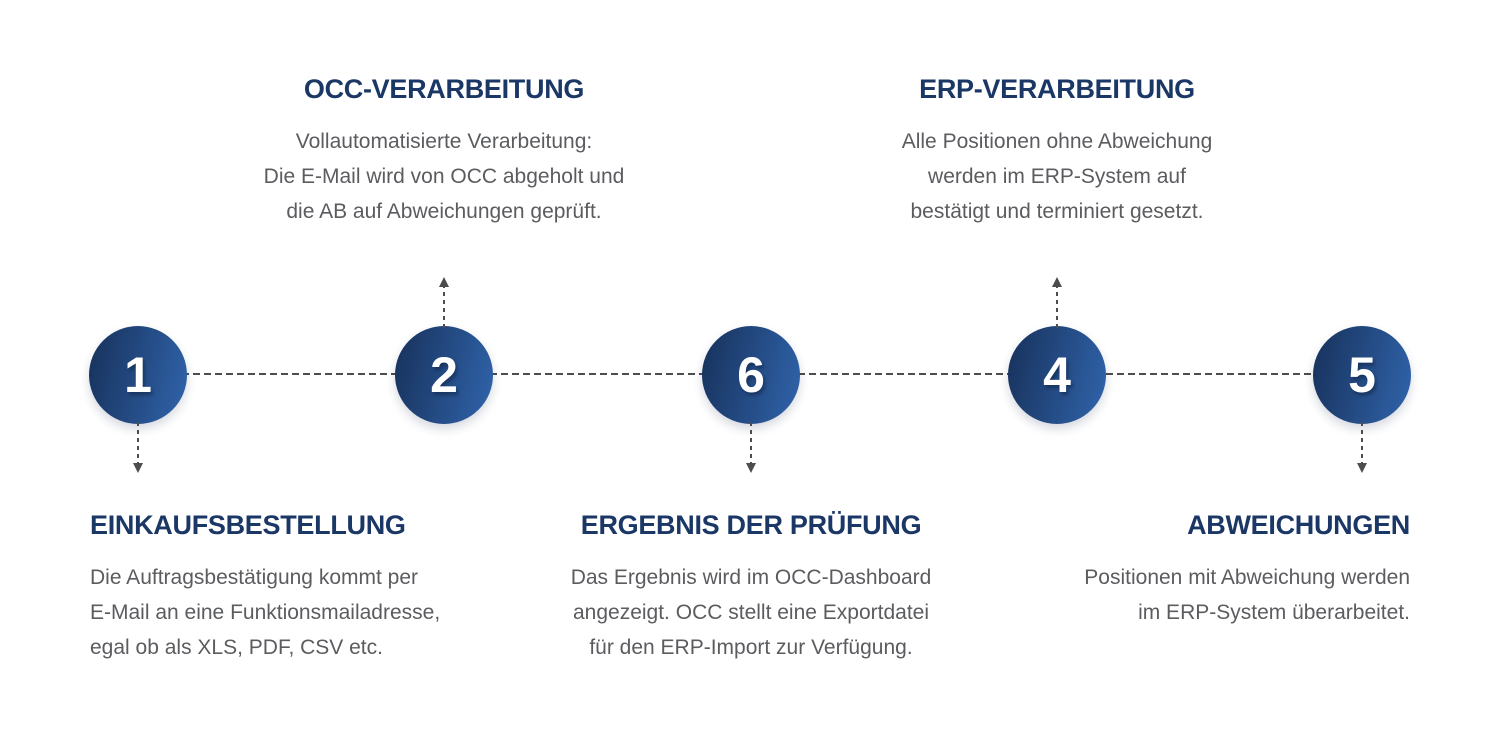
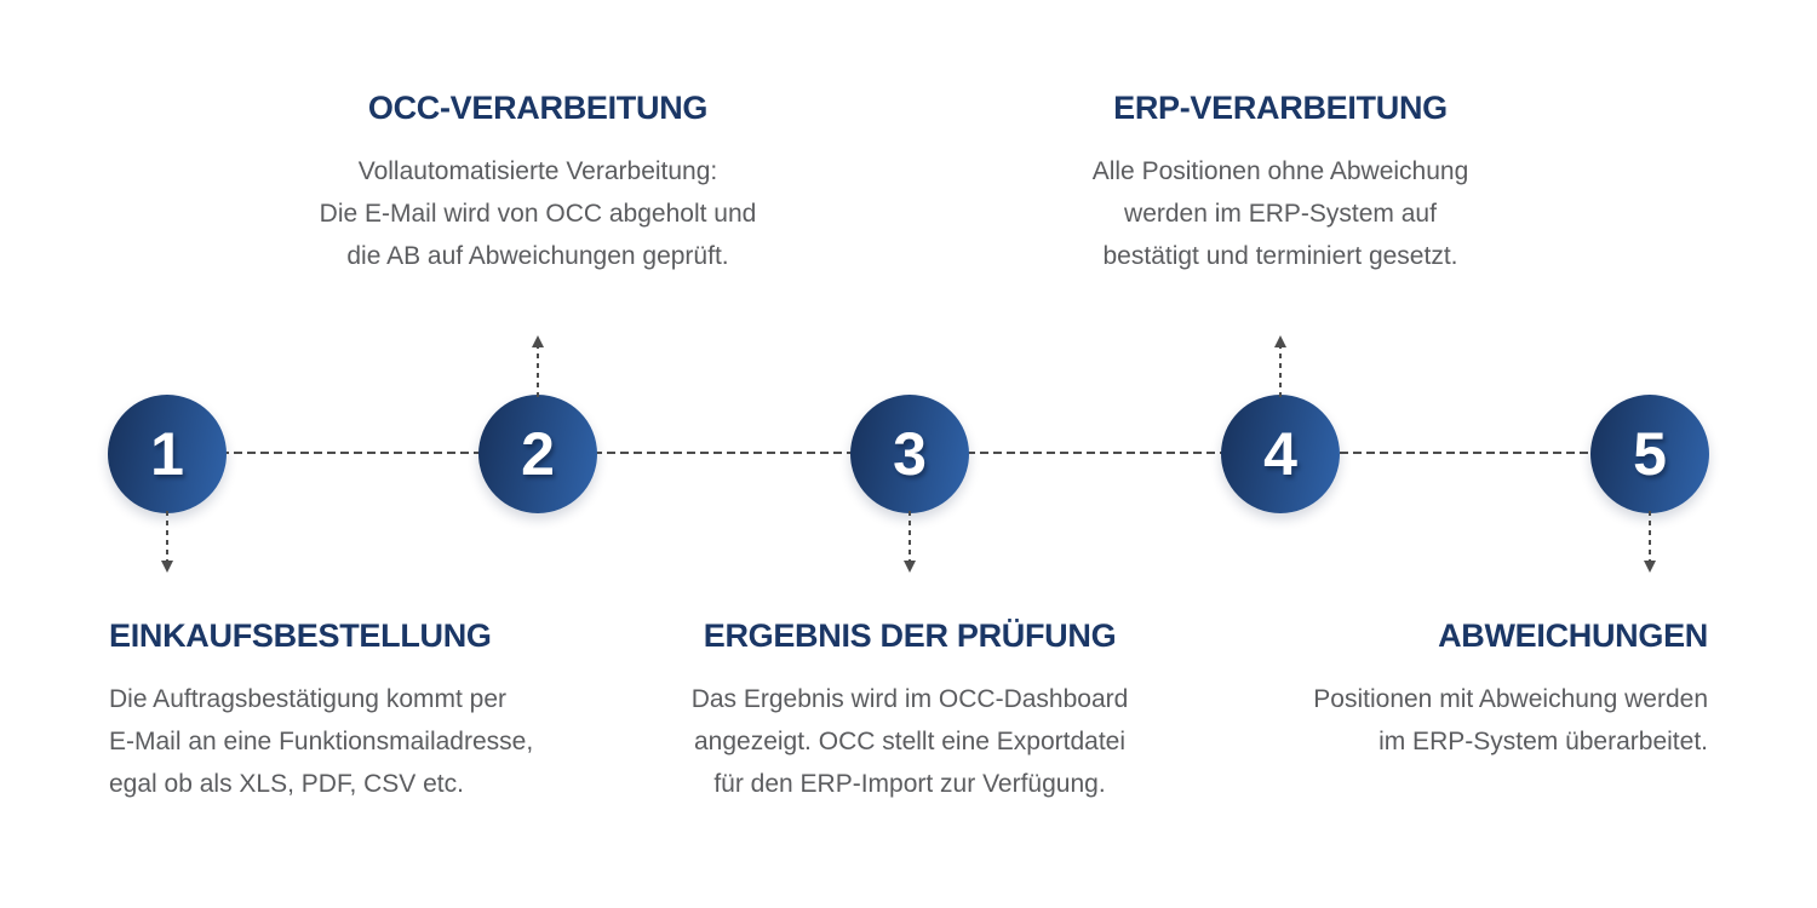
  1
  2
- 6
+ 3
  4
  5
  EINKAUFSBESTELLUNG
  Die Auftragsbestätigung kommt per
  E-Mail an eine Funktionsmailadresse,
  egal ob als XLS, PDF, CSV etc.
  OCC-VERARBEITUNG
  Vollautomatisierte Verarbeitung:
  Die E-Mail wird von OCC abgeholt und
  die AB auf Abweichungen geprüft.
  ERGEBNIS DER PRÜFUNG
  Das Ergebnis wird im OCC-Dashboard
  angezeigt. OCC stellt eine Exportdatei
  für den ERP-Import zur Verfügung.
  ERP-VERARBEITUNG
  Alle Positionen ohne Abweichung
  werden im ERP-System auf
  bestätigt und terminiert gesetzt.
  ABWEICHUNGEN
  Positionen mit Abweichung werden
  im ERP-System überarbeitet.
